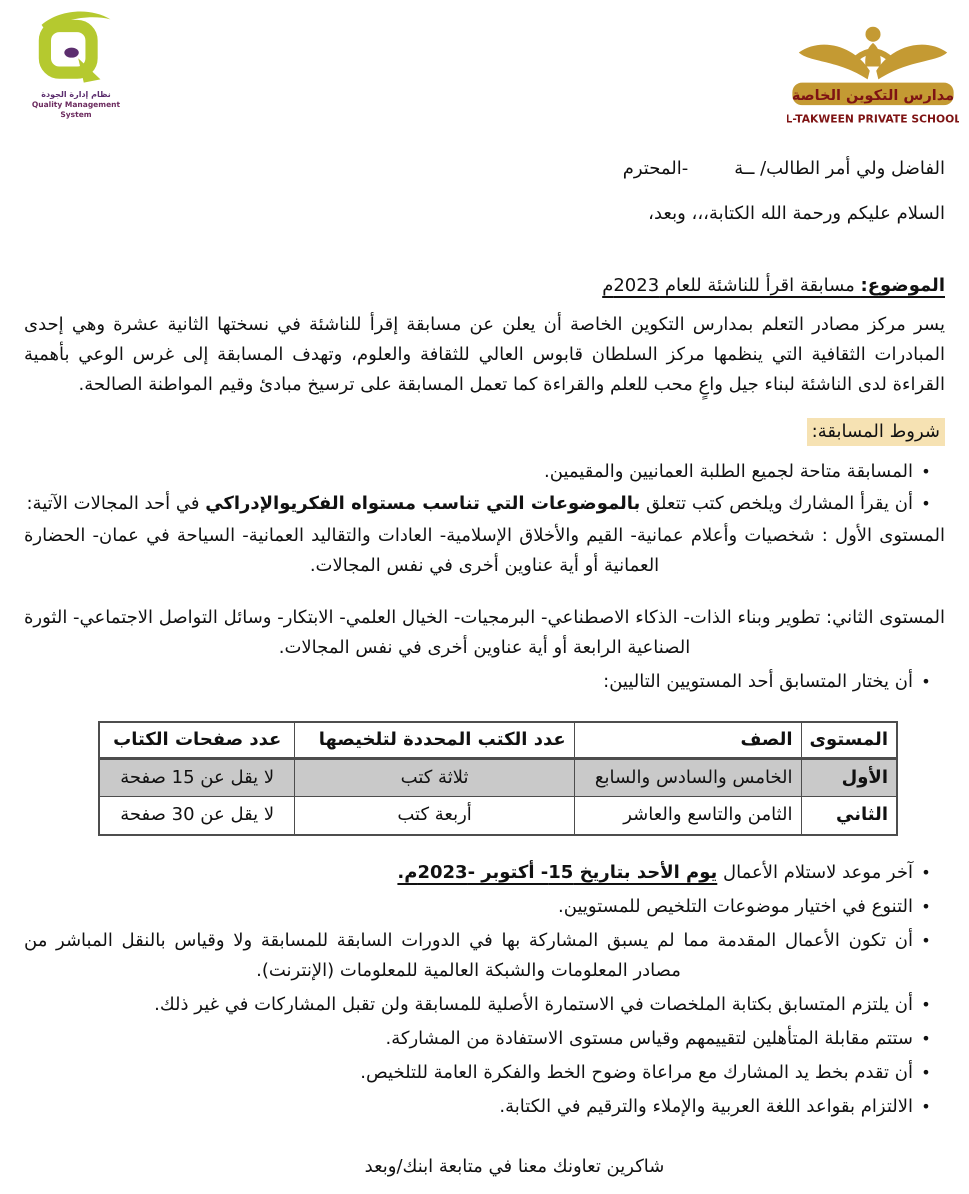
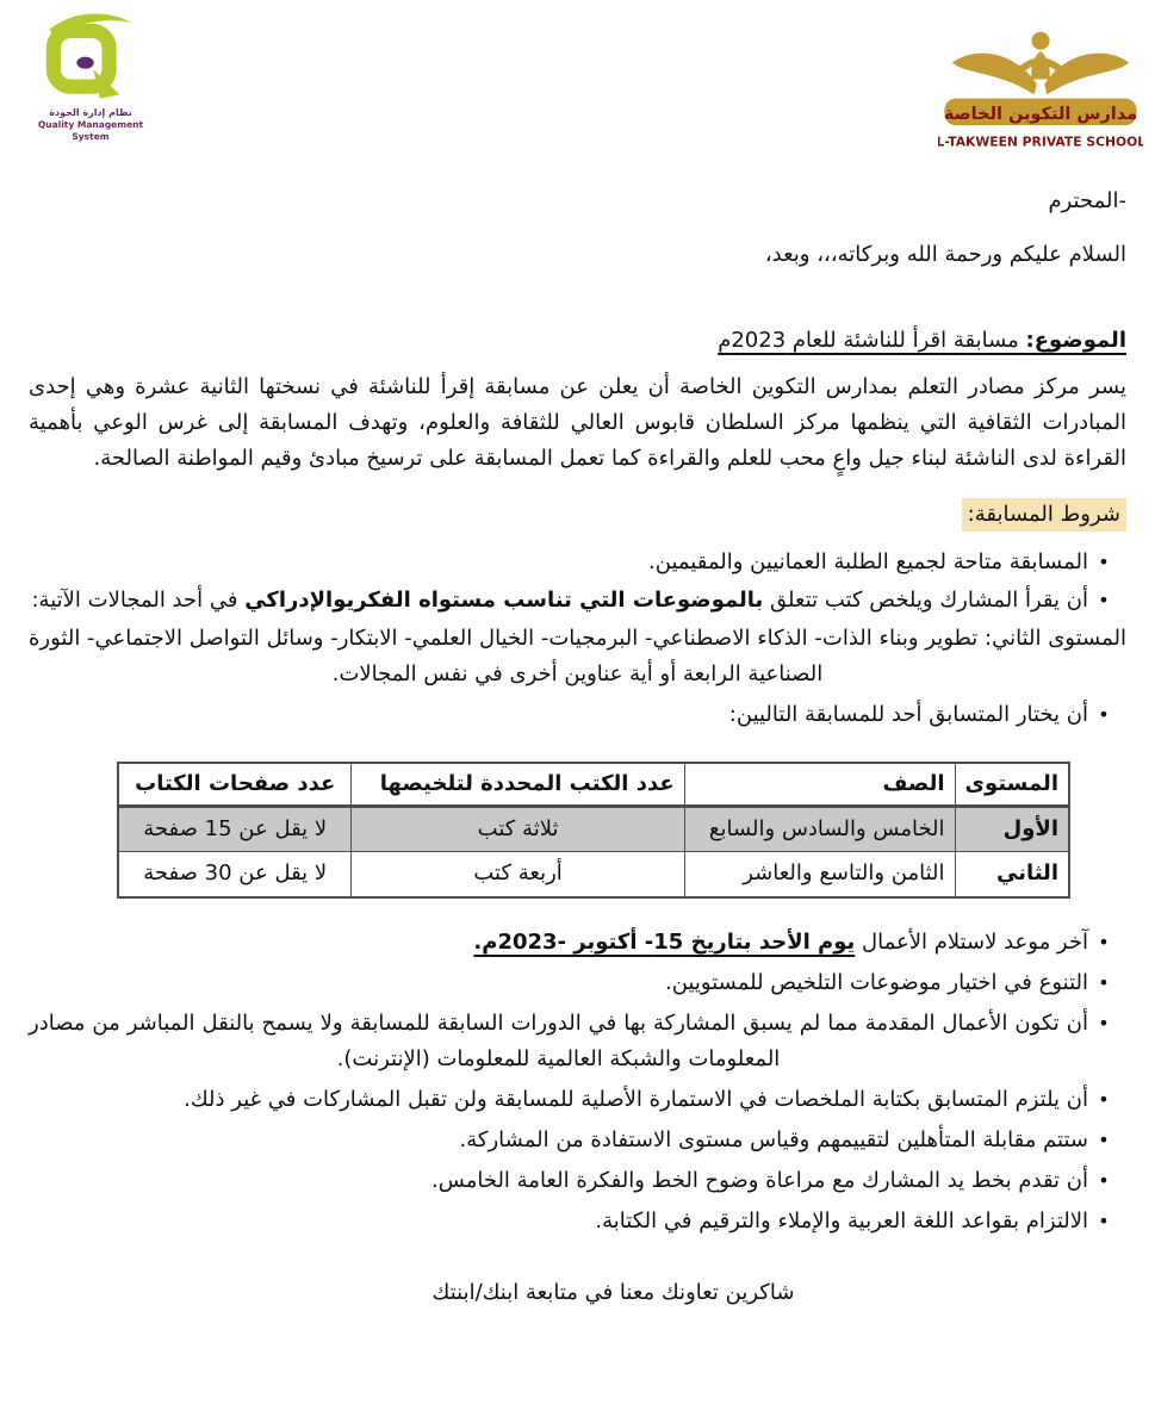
  نظام إدارة الجودة
  Quality Management System
  مدارس التكوين الخاصة
  L-TAKWEEN PRIVATE SCHOOL
- الفاضل ولي أمر الطالب/ ــة
  -المحترم
- السلام عليكم ورحمة الله الكتابة،،، وبعد،
+ السلام عليكم ورحمة الله وبركاته،،، وبعد،
  الموضوع: مسابقة اقرأ للناشئة للعام 2023م
  يسر مركز مصادر التعلم بمدارس التكوين الخاصة أن يعلن عن مسابقة إقرأ للناشئة في نسختها الثانية عشرة وهي إحدى المبادرات الثقافية التي ينظمها مركز السلطان قابوس العالي للثقافة والعلوم، وتهدف المسابقة إلى غرس الوعي بأهمية القراءة لدى الناشئة لبناء جيل واعٍ محب للعلم والقراءة كما تعمل المسابقة على ترسيخ مبادئ وقيم المواطنة الصالحة.
  شروط المسابقة:
  •
  المسابقة متاحة لجميع الطلبة العمانيين والمقيمين.
  •
  أن يقرأ المشارك ويلخص كتب تتعلق بالموضوعات التي تناسب مستواه الفكريوالإدراكي في أحد المجالات الآتية:
- المستوى الأول : شخصيات وأعلام عمانية- القيم والأخلاق الإسلامية- العادات والتقاليد العمانية- السياحة في عمان- الحضارة العمانية أو أية عناوين أخرى في نفس المجالات.
  المستوى الثاني: تطوير وبناء الذات- الذكاء الاصطناعي- البرمجيات- الخيال العلمي- الابتكار- وسائل التواصل الاجتماعي- الثورة الصناعية الرابعة أو أية عناوين أخرى في نفس المجالات.
  •
- أن يختار المتسابق أحد المستويين التاليين:
+ أن يختار المتسابق أحد للمسابقة التاليين:
  المستوى	الصف	عدد الكتب المحددة لتلخيصها	عدد صفحات الكتاب
  الأول	الخامس والسادس والسابع	ثلاثة كتب	لا يقل عن 15 صفحة
  الثاني	الثامن والتاسع والعاشر	أربعة كتب	لا يقل عن 30 صفحة
  •
  آخر موعد لاستلام الأعمال يوم الأحد بتاريخ 15- أكتوبر -2023م.
  •
  التنوع في اختيار موضوعات التلخيص للمستويين.
  •
- أن تكون الأعمال المقدمة مما لم يسبق المشاركة بها في الدورات السابقة للمسابقة ولا وقياس بالنقل المباشر من مصادر المعلومات والشبكة العالمية للمعلومات (الإنترنت).
+ أن تكون الأعمال المقدمة مما لم يسبق المشاركة بها في الدورات السابقة للمسابقة ولا يسمح بالنقل المباشر من مصادر المعلومات والشبكة العالمية للمعلومات (الإنترنت).
  •
  أن يلتزم المتسابق بكتابة الملخصات في الاستمارة الأصلية للمسابقة ولن تقبل المشاركات في غير ذلك.
  •
  ستتم مقابلة المتأهلين لتقييمهم وقياس مستوى الاستفادة من المشاركة.
  •
- أن تقدم بخط يد المشارك مع مراعاة وضوح الخط والفكرة العامة للتلخيص.
+ أن تقدم بخط يد المشارك مع مراعاة وضوح الخط والفكرة العامة الخامس.
  •
  الالتزام بقواعد اللغة العربية والإملاء والترقيم في الكتابة.
- شاكرين تعاونك معنا في متابعة ابنك/وبعد
+ شاكرين تعاونك معنا في متابعة ابنك/ابنتك
